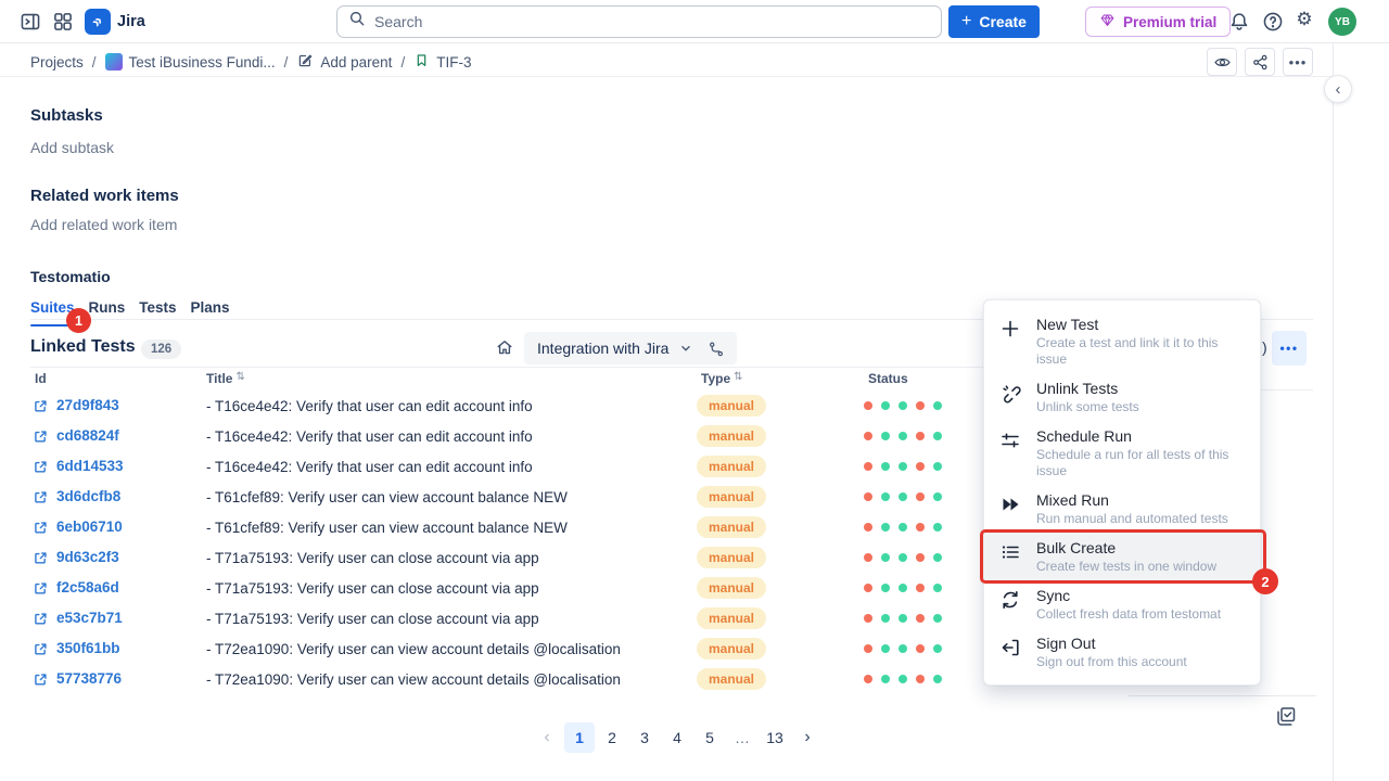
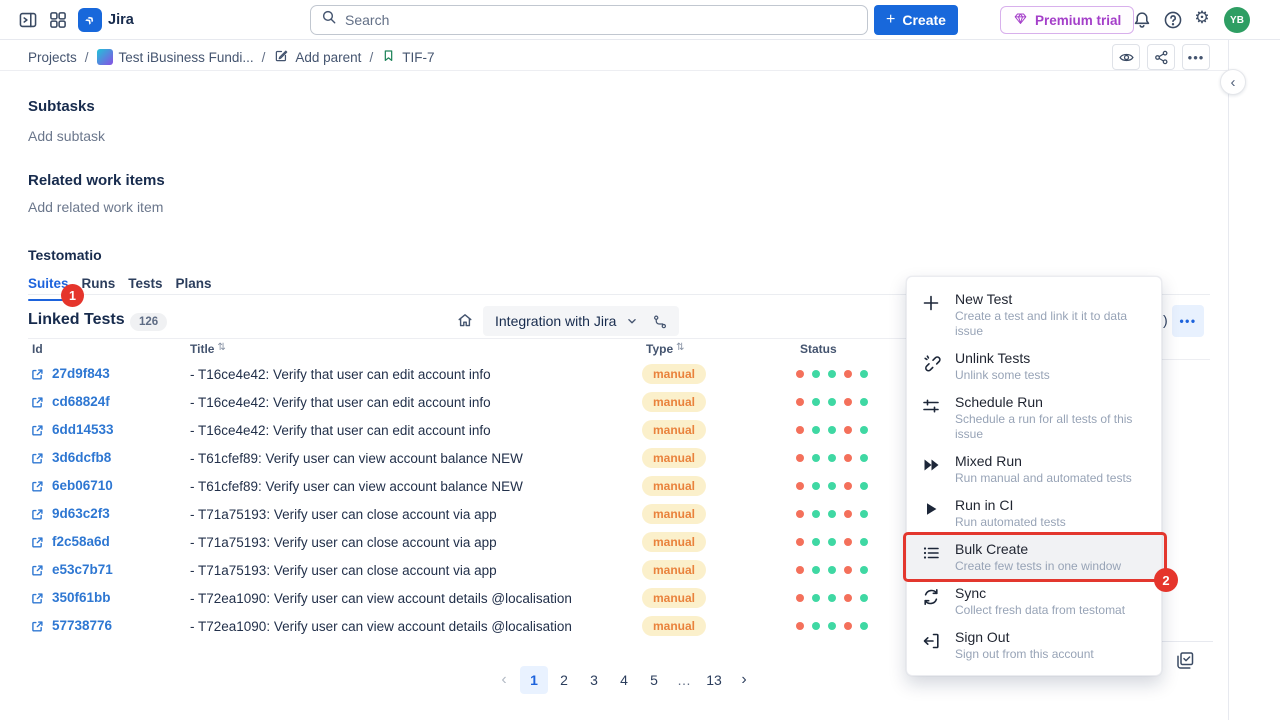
  Jira
  Search
  +
  Create
  Premium trial
  ⚙
  YB
  Projects
  /
  Test iBusiness Fundi...
  /
  Add parent
  /
- TIF-3
+ TIF-7
  •••
  ‹
  Subtasks
  Add subtask
  Related work items
  Add related work item
  Testomatio
  Suites
  Runs
  Tests
  Plans
  1
  Linked Tests
  126
  Integration with Jira
  )
  •••
  Id
  Title
  ⇅
  Type
  ⇅
  Status
  27d9f843
  - T16ce4e42: Verify that user can edit account info
  manual
  cd68824f
  - T16ce4e42: Verify that user can edit account info
  manual
  6dd14533
  - T16ce4e42: Verify that user can edit account info
  manual
  3d6dcfb8
  - T61cfef89: Verify user can view account balance NEW
  manual
  6eb06710
  - T61cfef89: Verify user can view account balance NEW
  manual
  9d63c2f3
  - T71a75193: Verify user can close account via app
  manual
  f2c58a6d
  - T71a75193: Verify user can close account via app
  manual
  e53c7b71
  - T71a75193: Verify user can close account via app
  manual
  350f61bb
  - T72ea1090: Verify user can view account details @localisation
  manual
  57738776
  - T72ea1090: Verify user can view account details @localisation
  manual
  ‹
  1
  2
  3
  4
  5
  …
  13
  ›
  New Test
- Create a test and link it it to this issue
+ Create a test and link it it to data issue
  Unlink Tests
  Unlink some tests
  Schedule Run
  Schedule a run for all tests of this issue
  Mixed Run
  Run manual and automated tests
+ Run in CI
+ Run automated tests
  Bulk Create
  Create few tests in one window
  2
  Sync
  Collect fresh data from testomat
  Sign Out
  Sign out from this account
